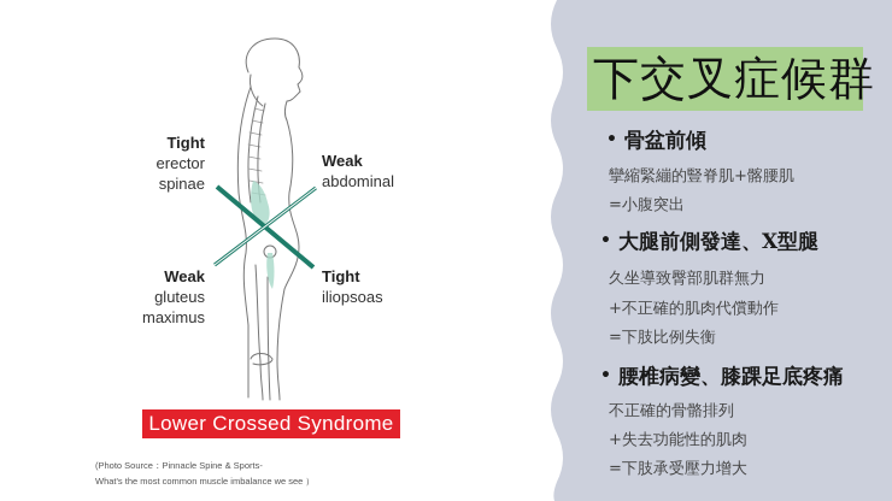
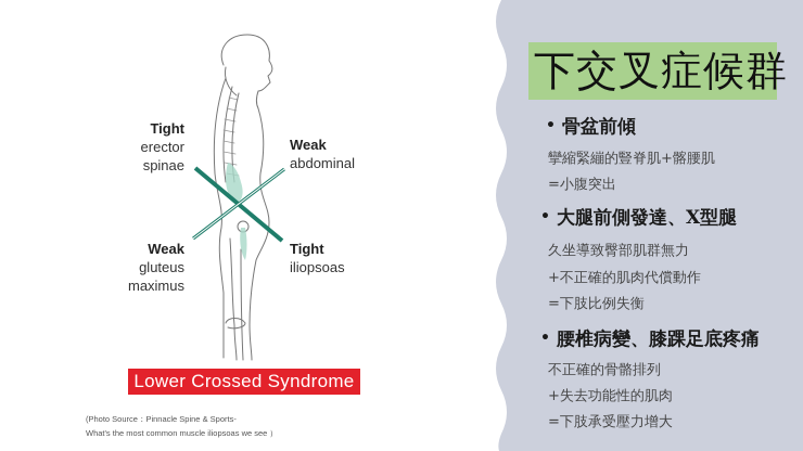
  下交叉症候群
  • 骨盆前傾
  攣縮緊繃的豎脊肌+髂腰肌
  =小腹突出
  • 大腿前側發達、X型腿
  久坐導致臀部肌群無力
  +不正確的肌肉代償動作
  =下肢比例失衡
  • 腰椎病變、膝踝足底疼痛
  不正確的骨骼排列
  +失去功能性的肌肉
  =下肢承受壓力增大
  Tight
  erector
  spinae
  Weak
  abdominal
  Weak
  gluteus
  maximus
  Tight
  iliopsoas
  Lower Crossed Syndrome
  (Photo Source：Pinnacle Spine & Sports-
- What's the most common muscle imbalance we see ）
+ What's the most common muscle iliopsoas we see ）
